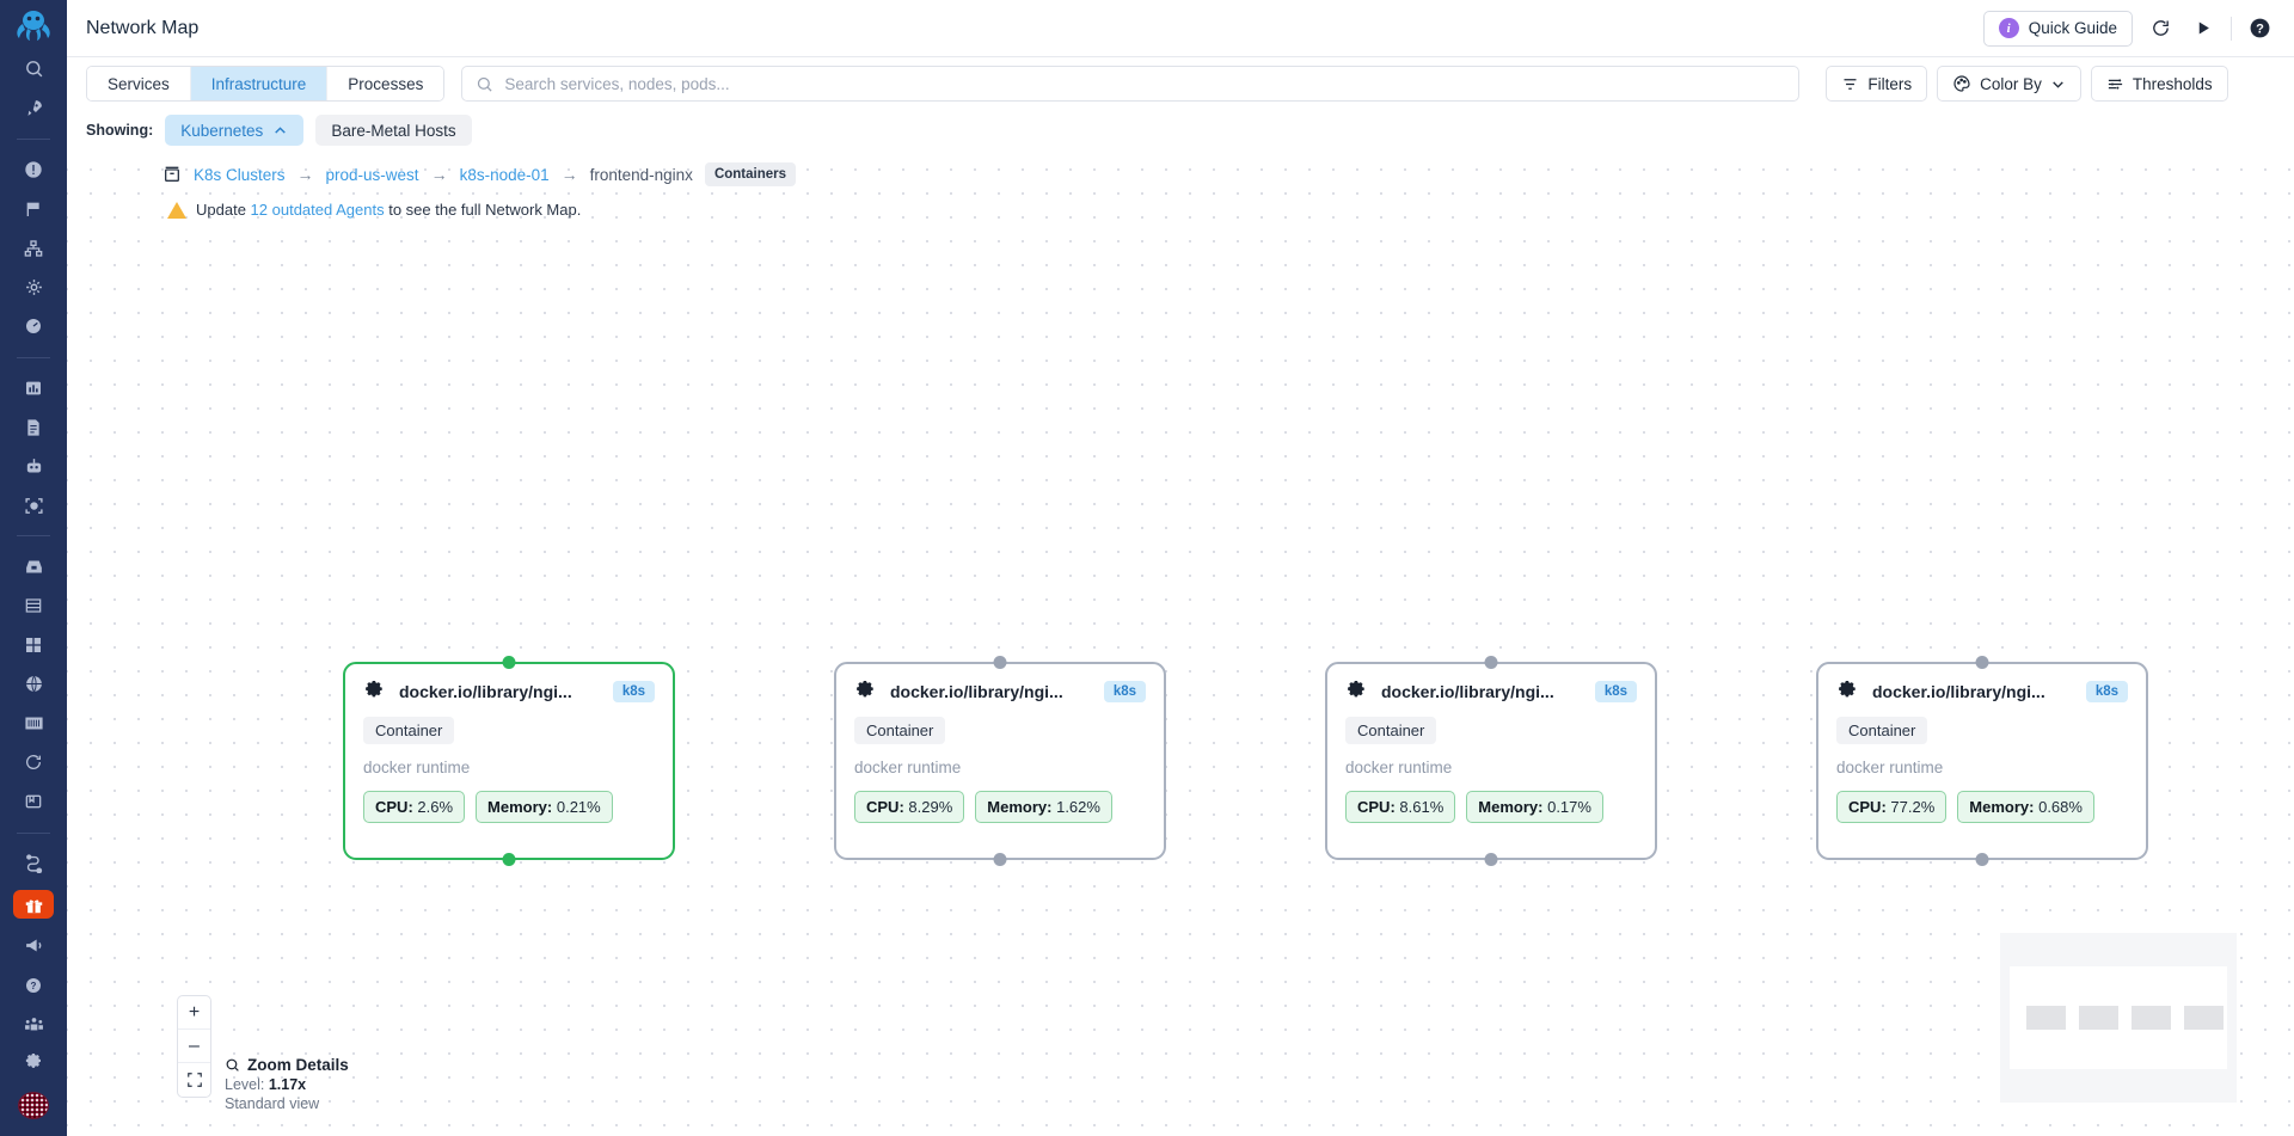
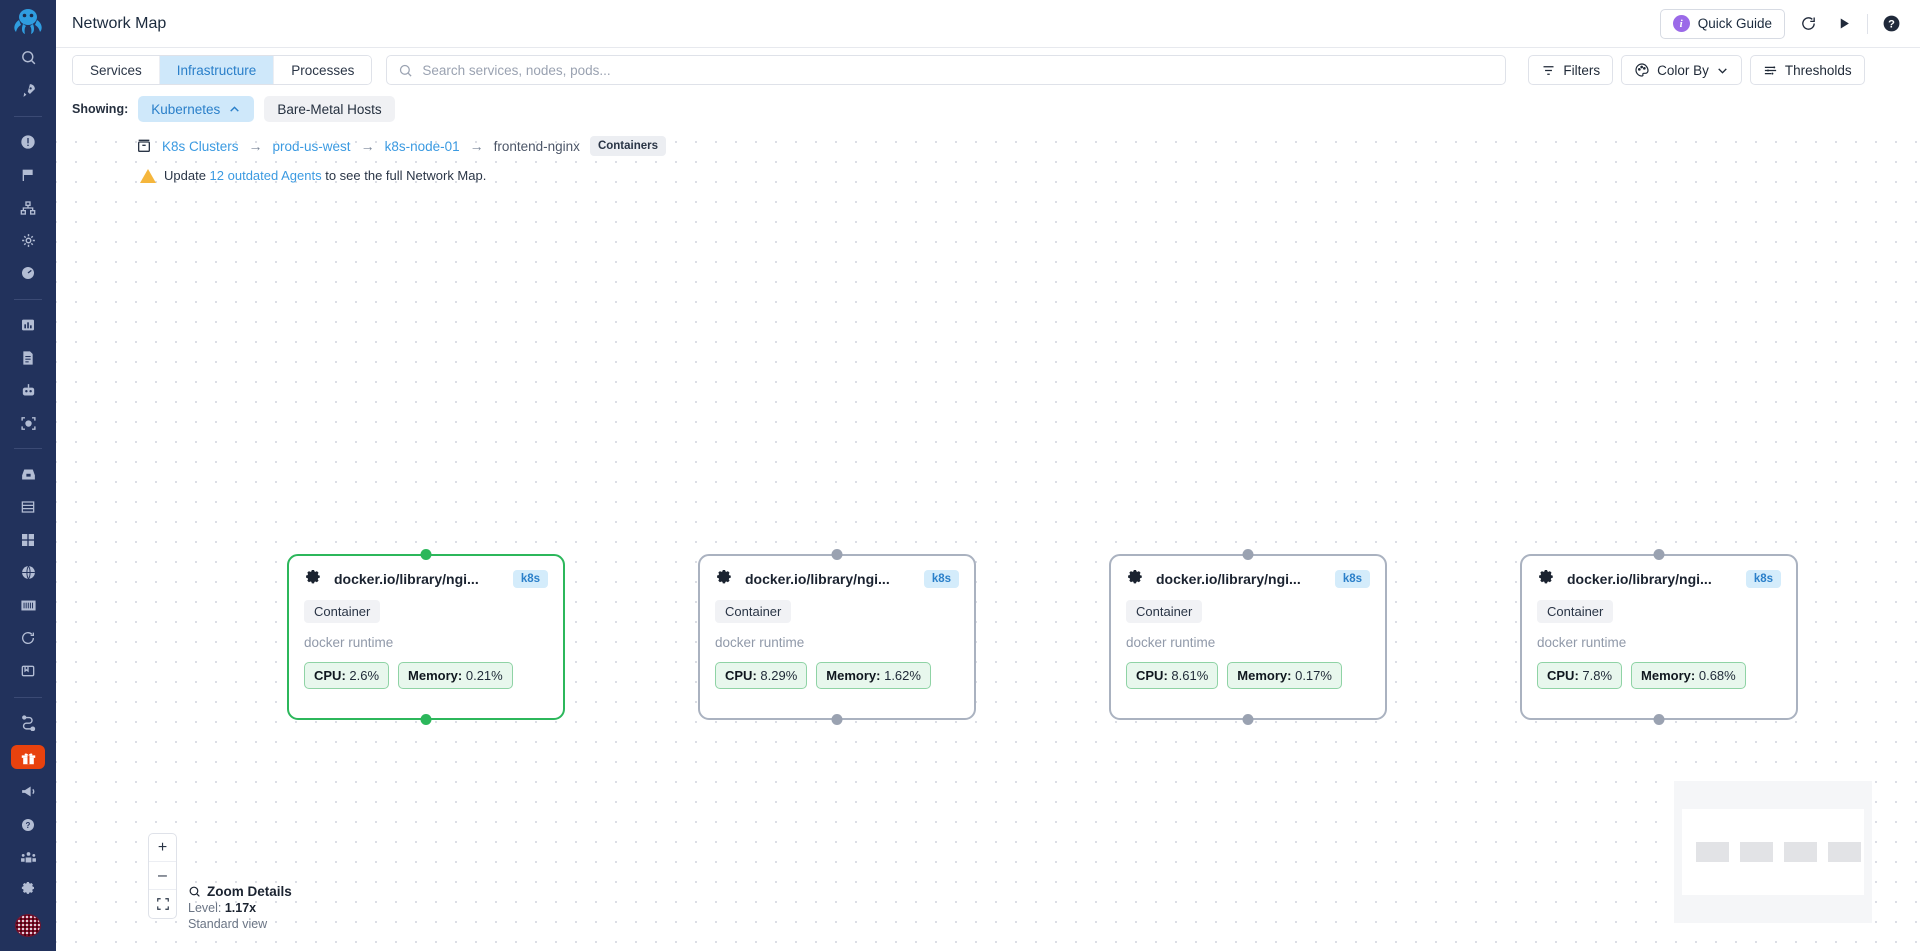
  ?
  Network Map
  i
  Quick Guide
  ?
  Services
  Infrastructure
  Processes
  Search services, nodes, pods...
  Filters
  Color By
  Thresholds
  Showing:
  Kubernetes
  Bare-Metal Hosts
  K8s Clusters
  →
  prod-us-west
  →
  k8s-node-01
  →
  frontend-nginx
  Containers
  Update 12 outdated Agents to see the full Network Map.
  docker.io/library/ngi...
  k8s
  Container
  docker runtime
  CPU: 2.6%
  Memory: 0.21%
  docker.io/library/ngi...
  k8s
  Container
  docker runtime
  CPU: 8.29%
  Memory: 1.62%
  docker.io/library/ngi...
  k8s
  Container
  docker runtime
  CPU: 8.61%
  Memory: 0.17%
  docker.io/library/ngi...
  k8s
  Container
  docker runtime
- CPU: 77.2%
+ CPU: 7.8%
  Memory: 0.68%
  +
  –
  Zoom Details
  Level: 1.17x
  Standard view
